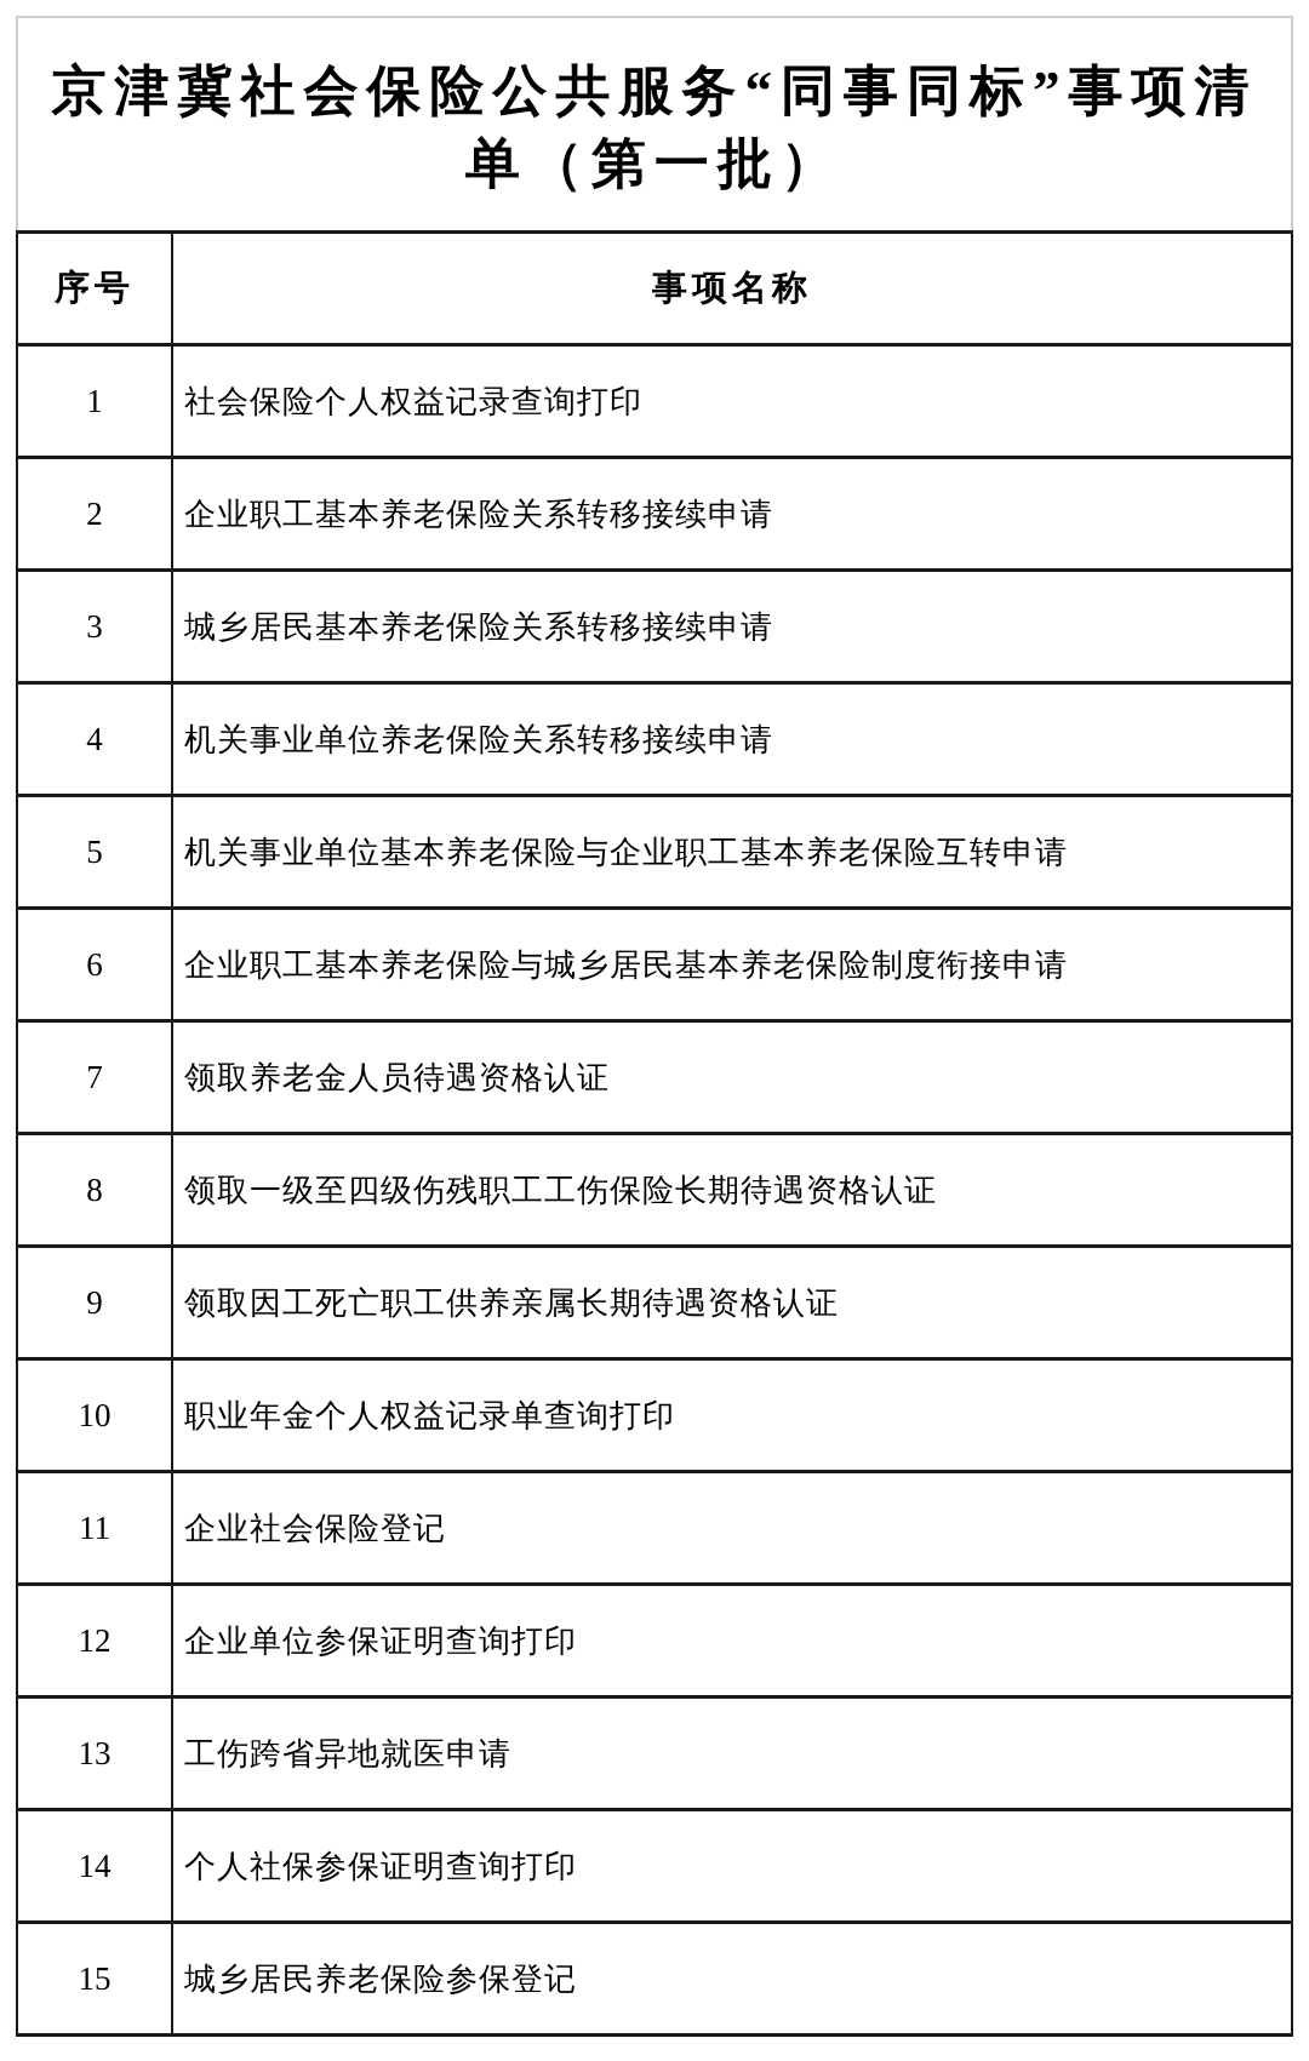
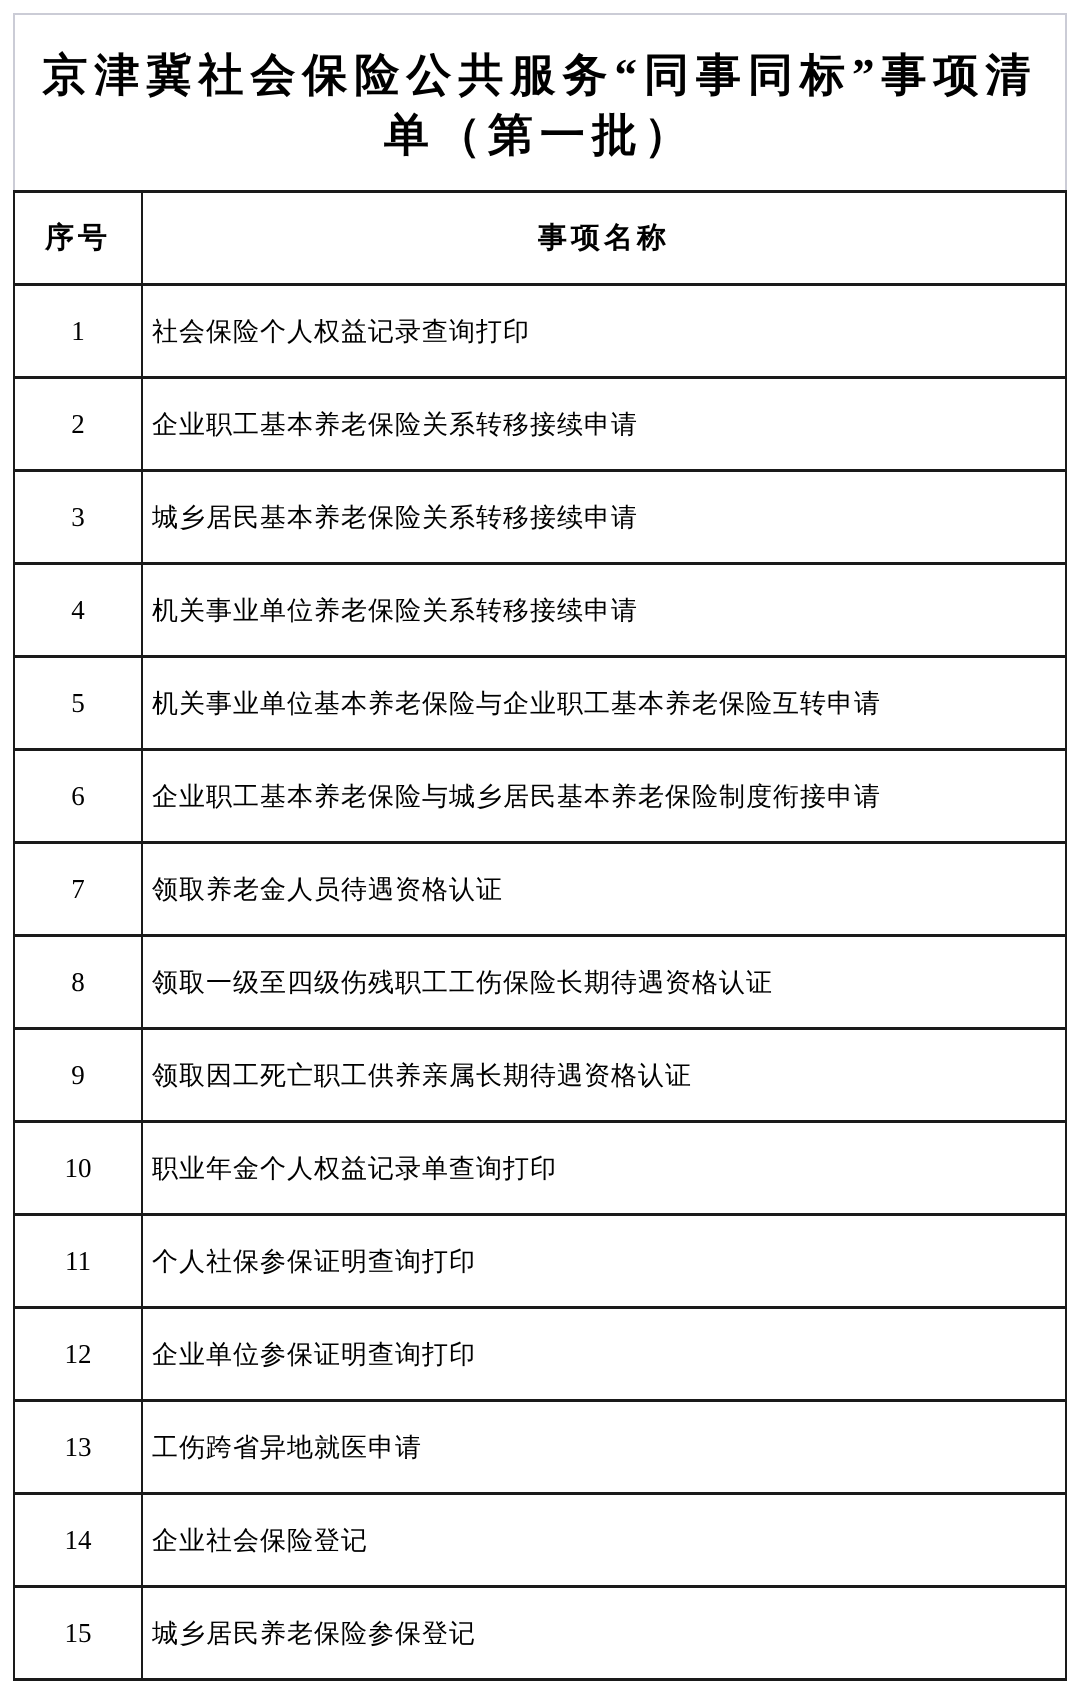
  京津冀社会保险公共服务“同事同标”事项清
  单（第一批）
  序号	事项名称
  1	社会保险个人权益记录查询打印
  2	企业职工基本养老保险关系转移接续申请
  3	城乡居民基本养老保险关系转移接续申请
  4	机关事业单位养老保险关系转移接续申请
  5	机关事业单位基本养老保险与企业职工基本养老保险互转申请
  6	企业职工基本养老保险与城乡居民基本养老保险制度衔接申请
  7	领取养老金人员待遇资格认证
  8	领取一级至四级伤残职工工伤保险长期待遇资格认证
  9	领取因工死亡职工供养亲属长期待遇资格认证
  10	职业年金个人权益记录单查询打印
- 11	企业社会保险登记
+ 11	个人社保参保证明查询打印
  12	企业单位参保证明查询打印
  13	工伤跨省异地就医申请
- 14	个人社保参保证明查询打印
+ 14	企业社会保险登记
  15	城乡居民养老保险参保登记
